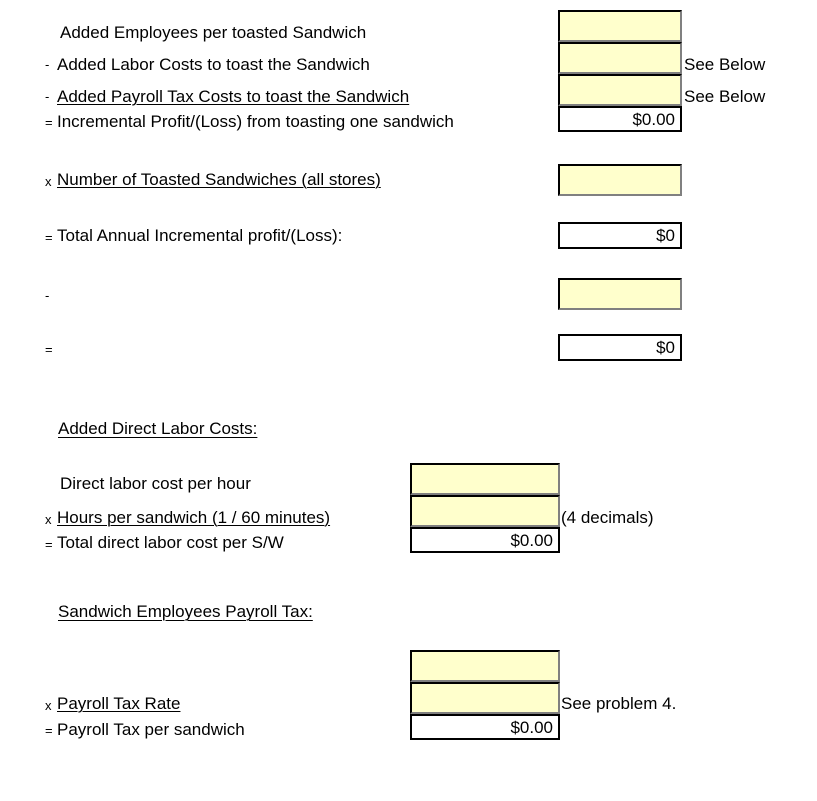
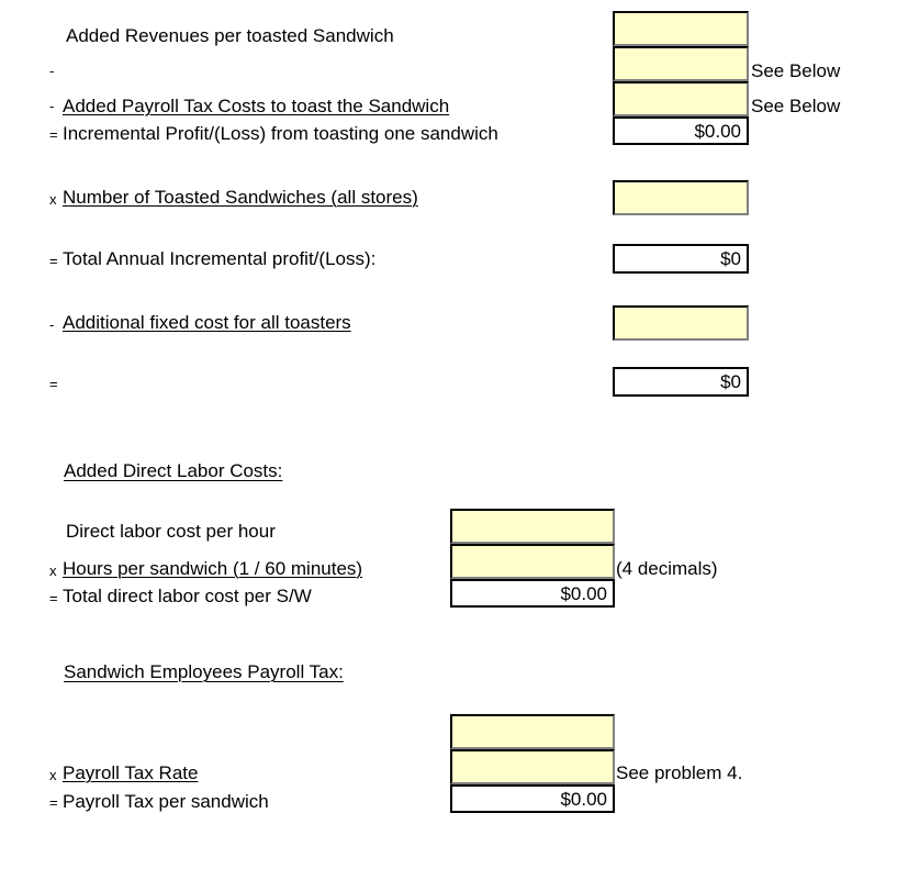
- Added Employees per toasted Sandwich
+ Added Revenues per toasted Sandwich
  -
- Added Labor Costs to toast the Sandwich
  See Below
  -
  Added Payroll Tax Costs to toast the Sandwich
  See Below
  =
  Incremental Profit/(Loss) from toasting one sandwich
  $0.00
  x
  Number of Toasted Sandwiches (all stores)
  =
  Total Annual Incremental profit/(Loss):
  $0
  -
+ Additional fixed cost for all toasters
  =
  $0
  Added Direct Labor Costs:
  Direct labor cost per hour
  x
  Hours per sandwich (1 / 60 minutes)
  (4 decimals)
  =
  Total direct labor cost per S/W
  $0.00
  Sandwich Employees Payroll Tax:
  x
  Payroll Tax Rate
  See problem 4.
  =
  Payroll Tax per sandwich
  $0.00
